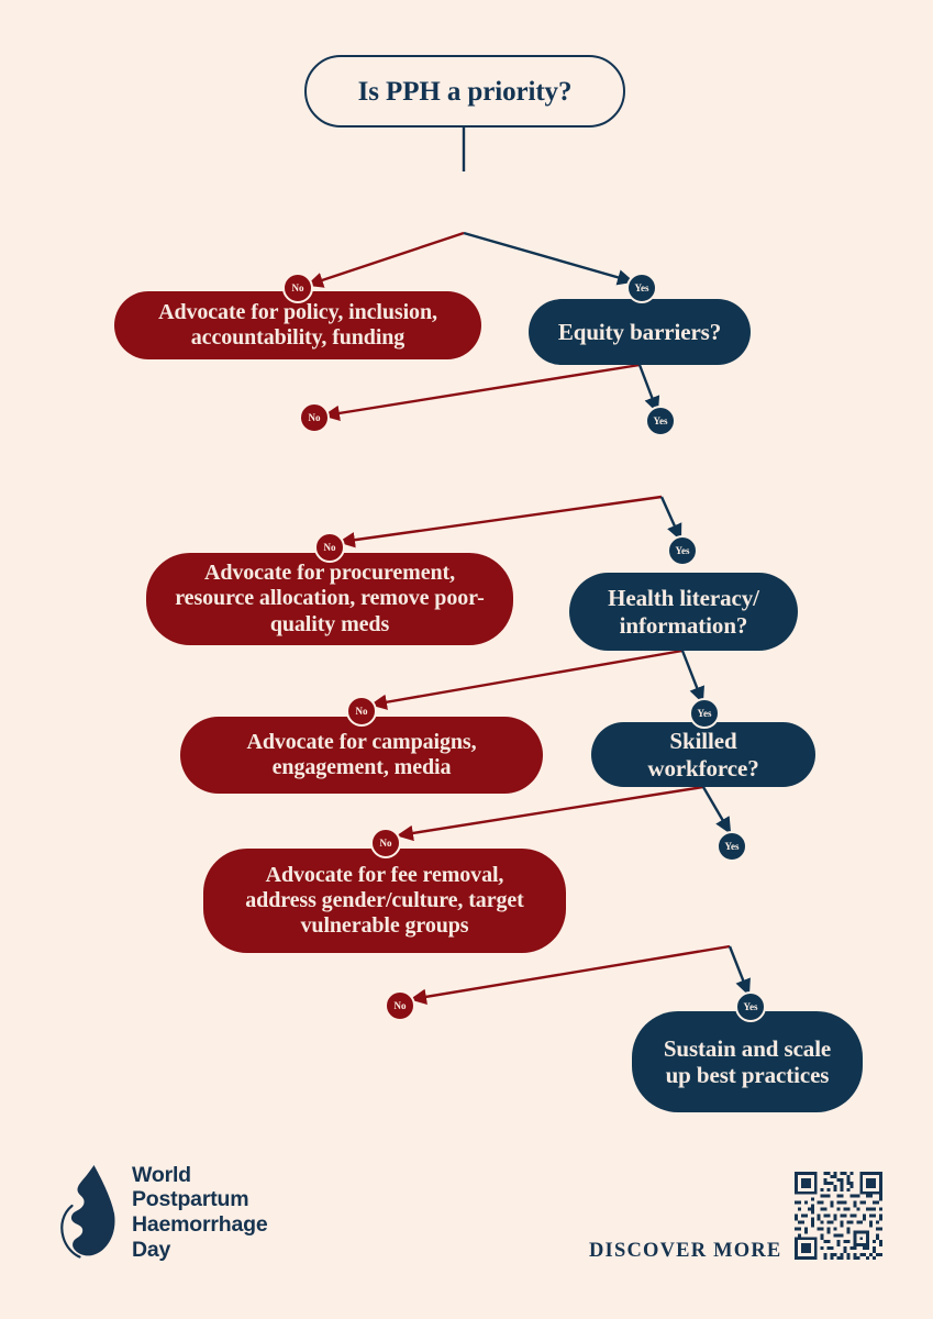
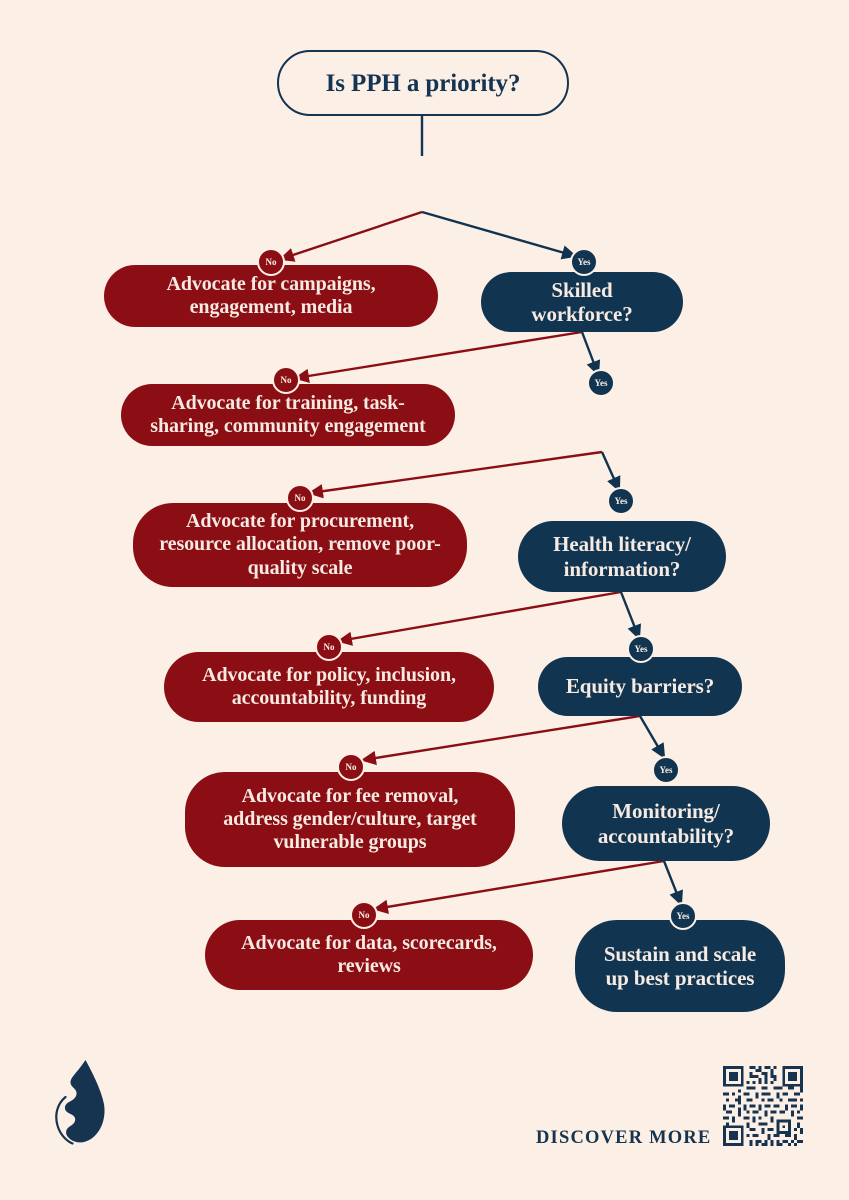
  Is PPH a priority?
  No
  Yes
- Advocate for policy, inclusion, accountability, funding
+ Advocate for campaigns, engagement, media
- Equity barriers?
+ Skilled workforce?
  No
  Yes
+ Advocate for training, task-sharing, community engagement
  No
  Yes
- Advocate for procurement, resource allocation, remove poor-quality meds
+ Advocate for procurement, resource allocation, remove poor-quality scale
  Health literacy/ information?
  No
  Yes
- Advocate for campaigns, engagement, media
+ Advocate for policy, inclusion, accountability, funding
- Skilled workforce?
+ Equity barriers?
  No
  Yes
  Advocate for fee removal, address gender/culture, target vulnerable groups
+ Monitoring/ accountability?
  No
  Yes
+ Advocate for data, scorecards, reviews
  Sustain and scale up best practices
- World
- Postpartum
- Haemorrhage
- Day
  DISCOVER MORE
